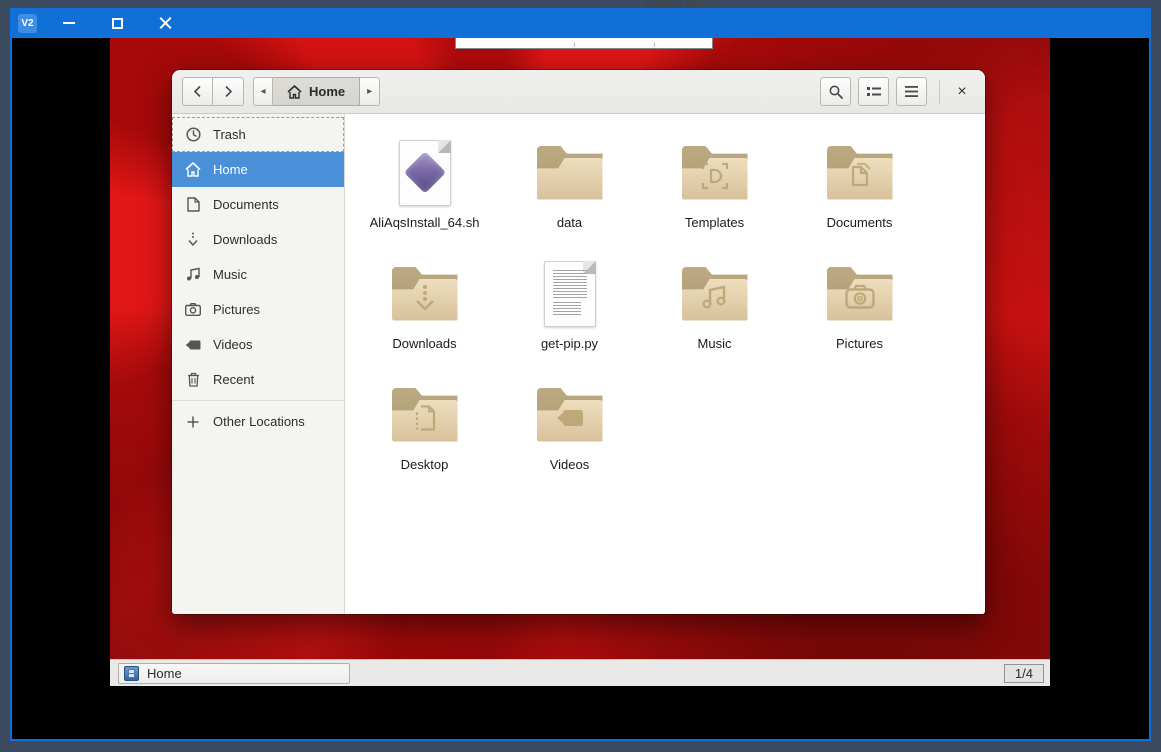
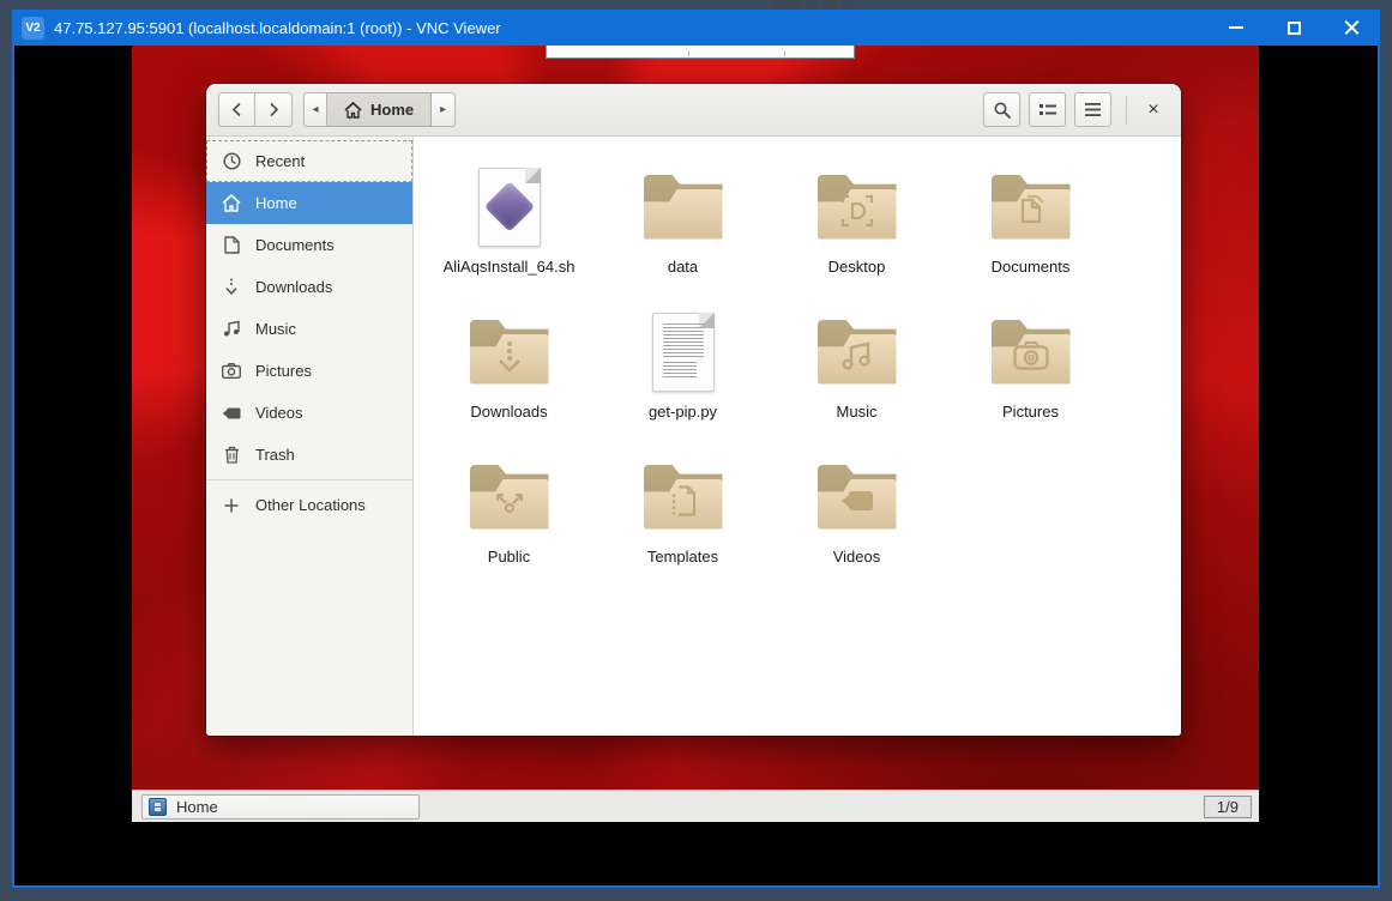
  科技有限公…
  V2
+ 47.75.127.95:5901 (localhost.localdomain:1 (root)) - VNC Viewer
  ◂
  Home
  ▸
  ×
- Trash
+ Recent
  Home
  Documents
  Downloads
  Music
  Pictures
  Videos
- Recent
+ Trash
  Other Locations
  AliAqsInstall_64.sh
  data
- Templates
+ Desktop
  Documents
  Downloads
  get-pip.py
  Music
  Pictures
+ Public
- Desktop
+ Templates
  Videos
  Home
- 1/4
+ 1/9
